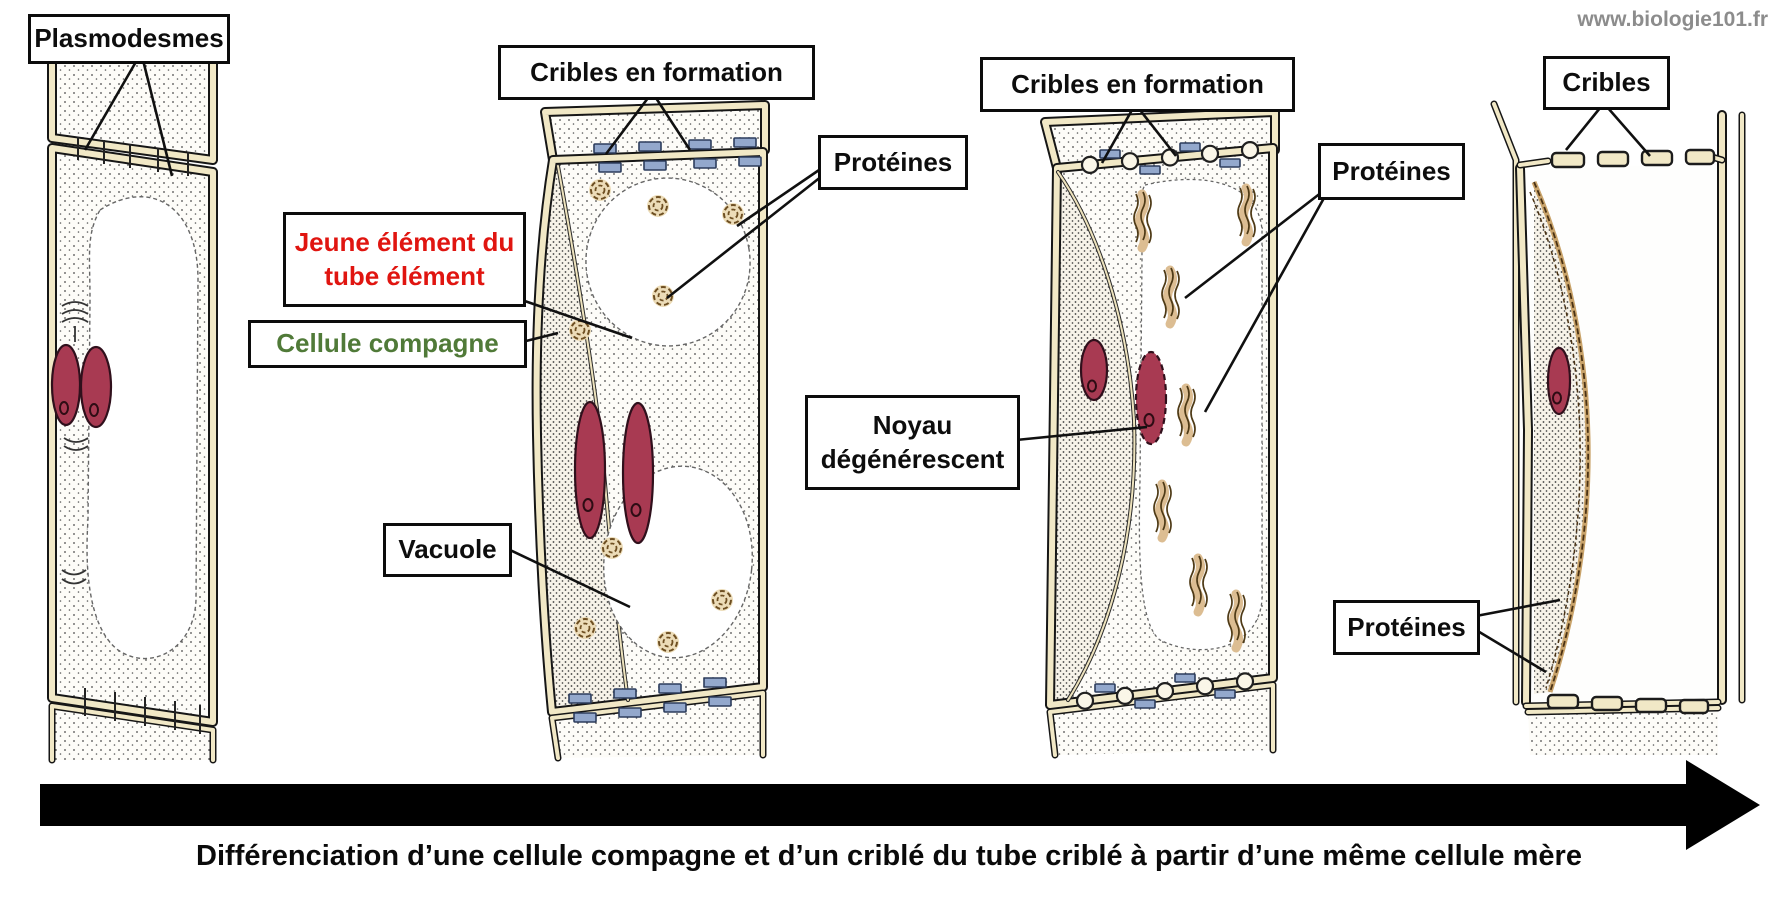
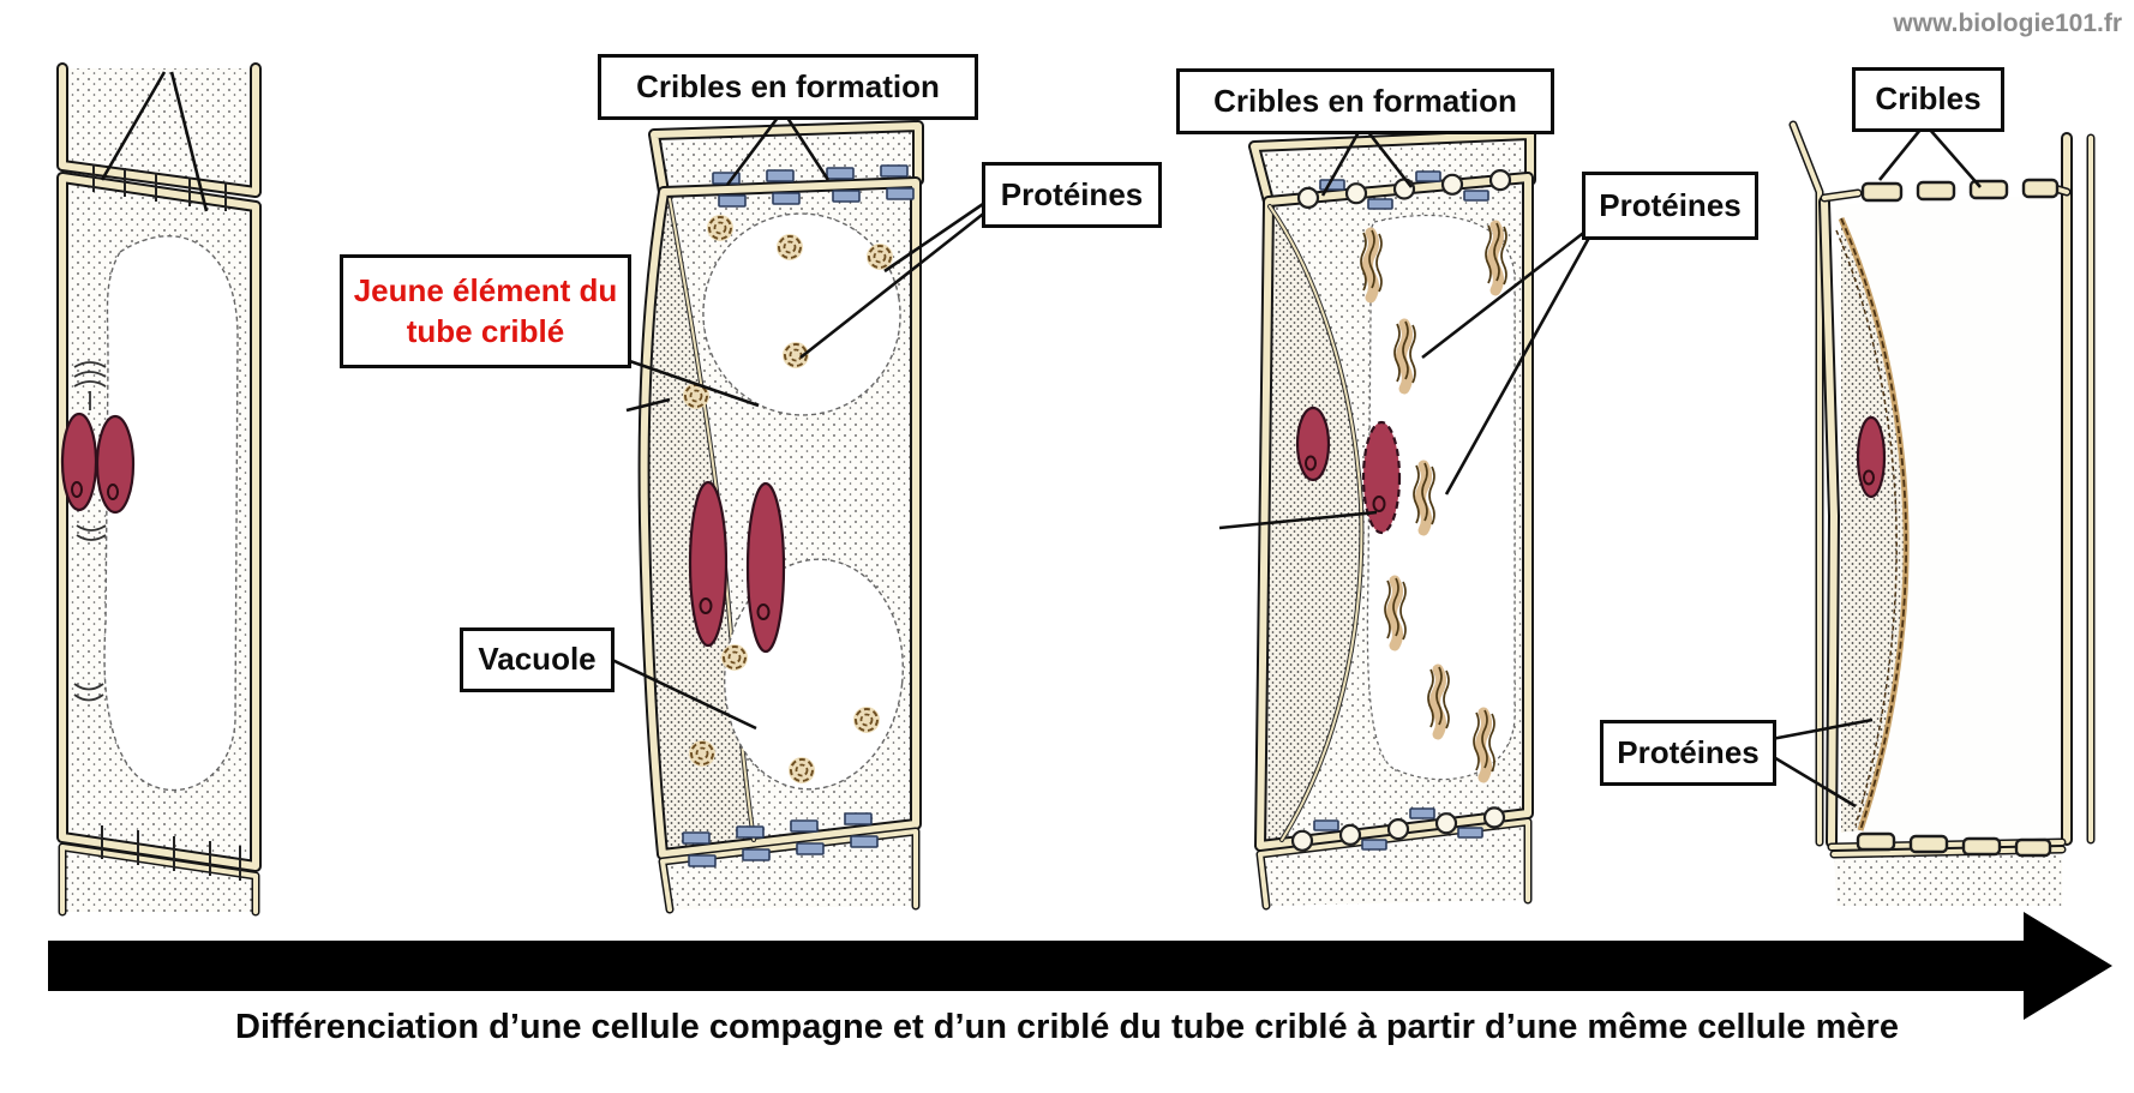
- Plasmodesmes
  Cribles en formation
  Protéines
- Jeune élément du tube élément
+ Jeune élément du tube criblé
- Cellule compagne
  Vacuole
  Cribles en formation
  Protéines
- Noyau dégénérescent
  Cribles
  Protéines
  www.biologie101.fr
  Différenciation d’une cellule compagne et d’un criblé du tube criblé à partir d’une même cellule mère
